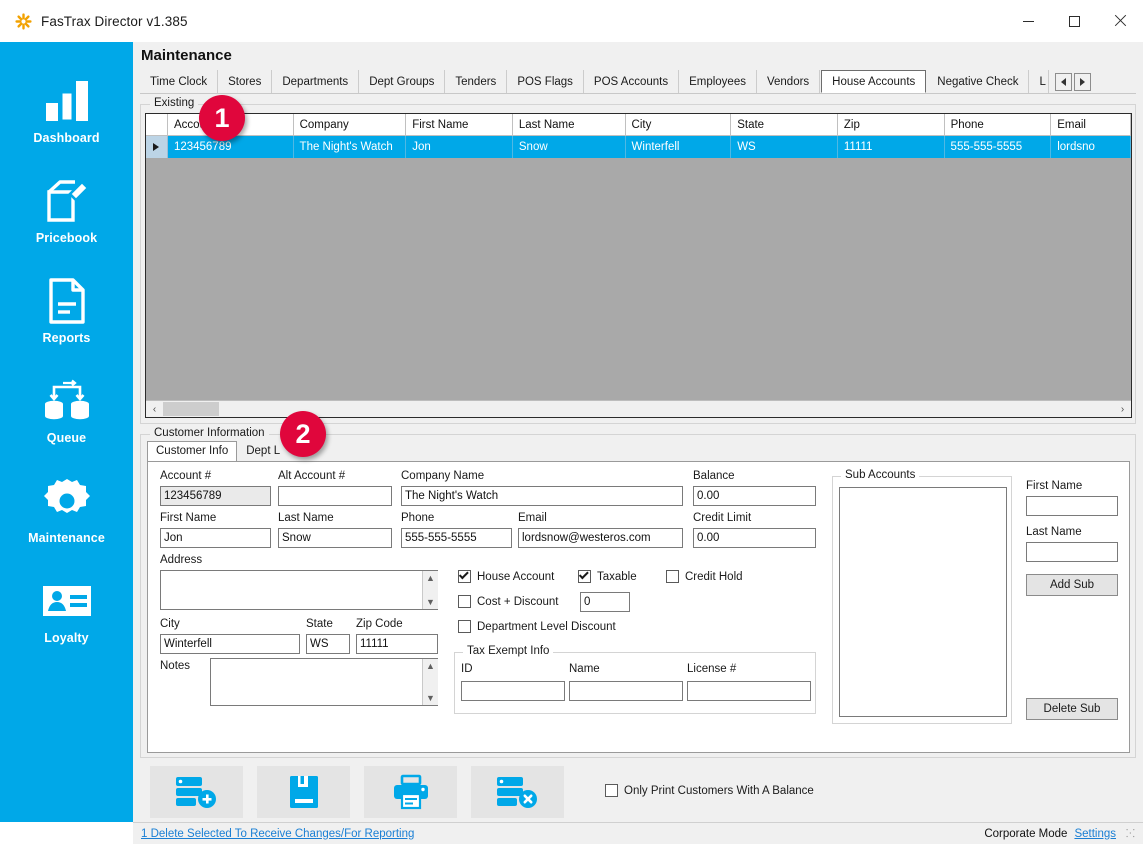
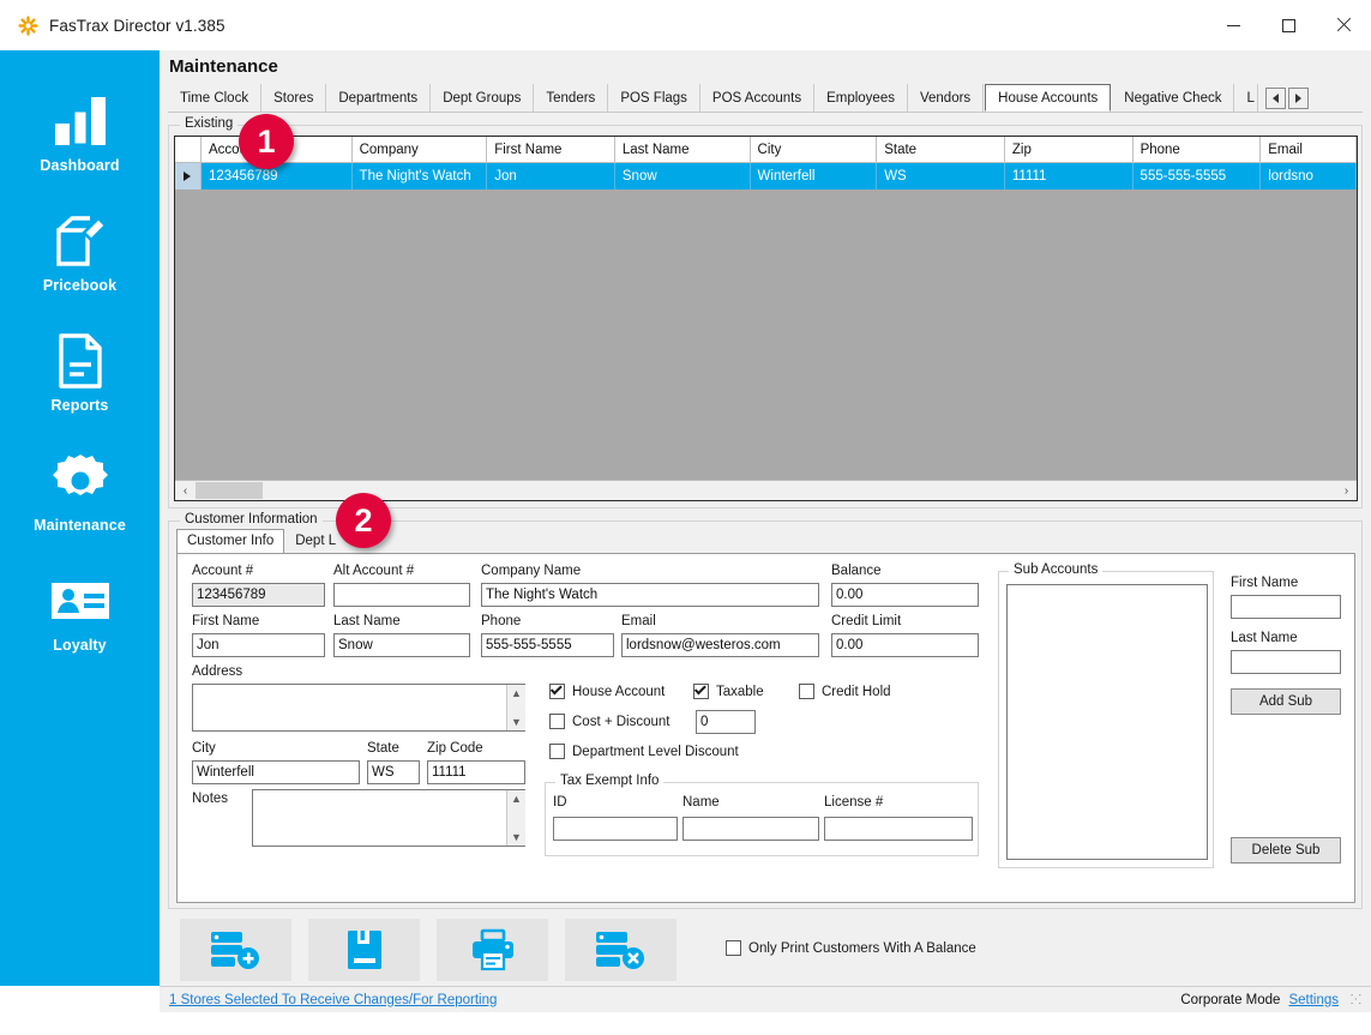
  FasTrax Director v1.385
  Dashboard
  Pricebook
  Reports
- Queue
  Maintenance
  Loyalty
  Maintenance
  Time Clock
  Stores
  Departments
  Dept Groups
  Tenders
  POS Flags
  POS Accounts
  Employees
  Vendors
  House Accounts
  Negative Check
  L
  Existing
  Company
  First Name
  Last Name
  City
  State
  Zip
  Phone
  Email
  123456789
  The Night's Watch
  Jon
  Snow
  Winterfell
  WS
  11111
  555-555-5555
  lordsno
  ‹
  ›
  Customer Information
  Customer Info
  Dept L
  Account #
  Alt Account #
  Company Name
  Balance
  123456789
  The Night's Watch
  0.00
  First Name
  Last Name
  Phone
  Email
  Credit Limit
  Jon
  Snow
  555-555-5555
  lordsnow@westeros.com
  0.00
  Address
  ▲
  ▼
  City
  State
  Zip Code
  Winterfell
  WS
  11111
  Notes
  ▲
  ▼
  House Account
  Taxable
  Credit Hold
  Cost + Discount
  0
  Department Level Discount
  Tax Exempt Info
  ID
  Name
  License #
  Sub Accounts
  First Name
  Last Name
  Add Sub
  Delete Sub
  Only Print Customers With A Balance
- 1 Delete Selected To Receive Changes/For Reporting
+ 1 Stores Selected To Receive Changes/For Reporting
  Corporate Mode
  Settings
  ⁙
  1
  2
